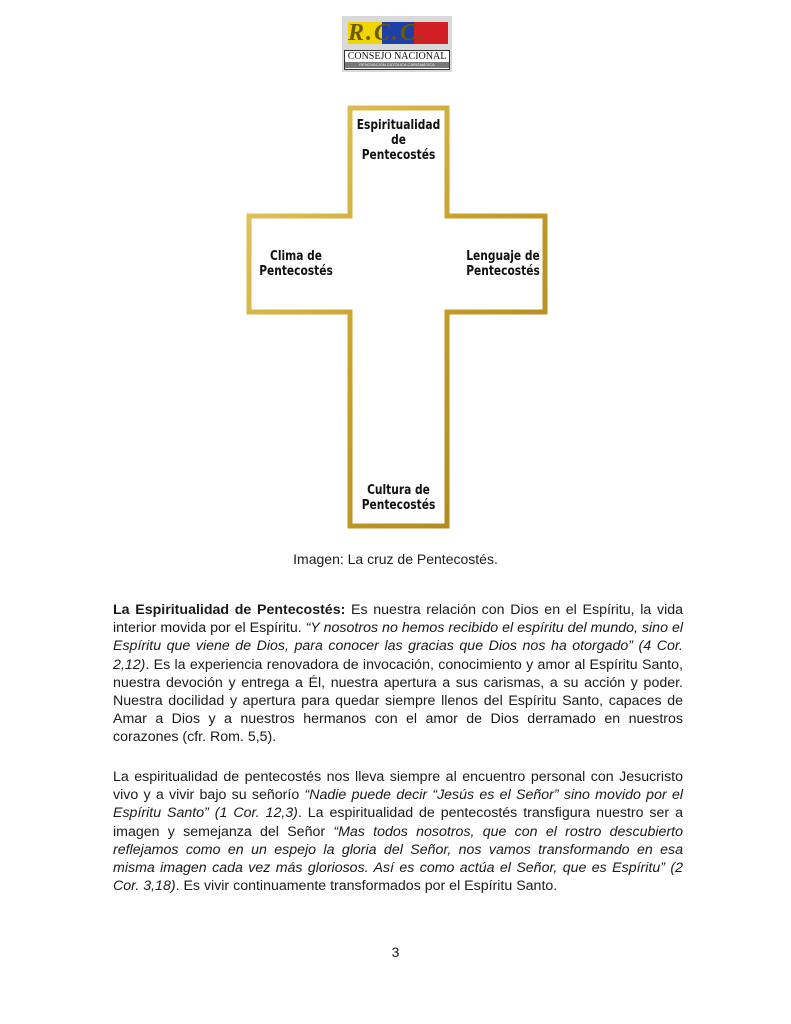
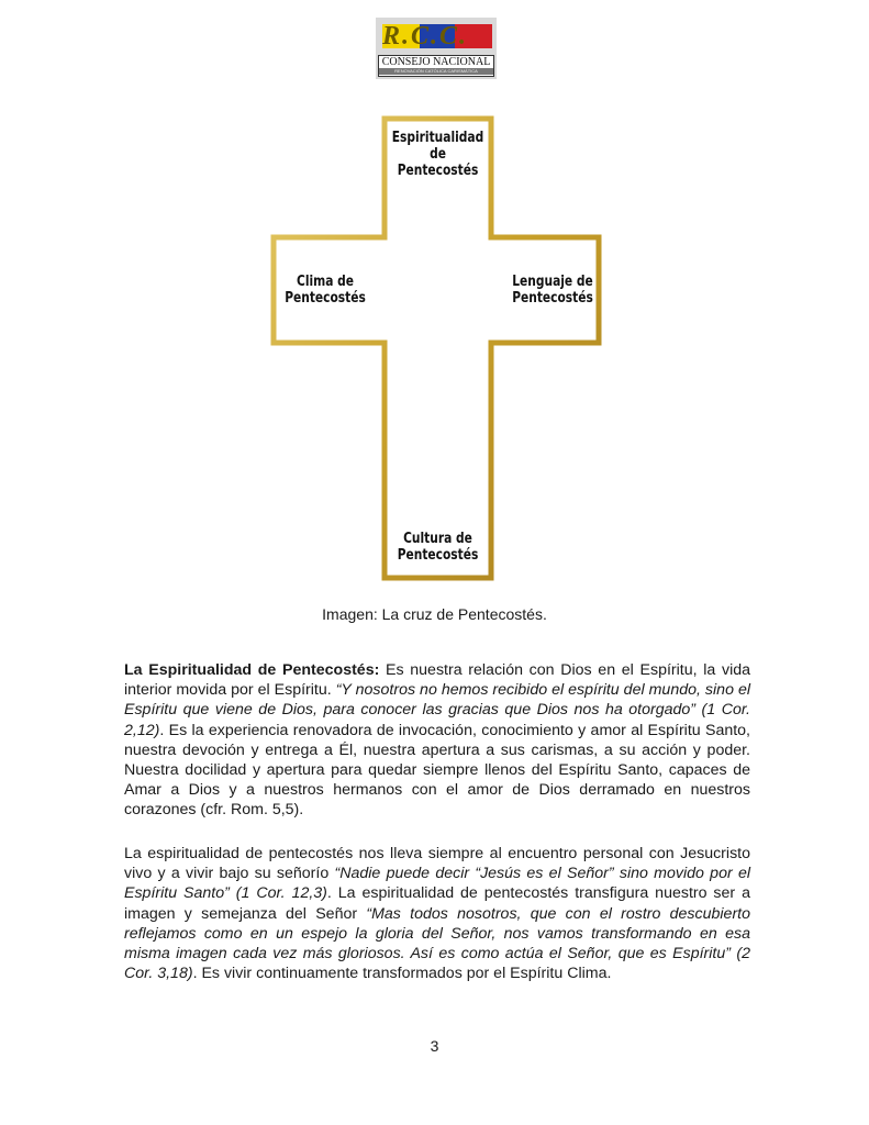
  R.C.C.
  CONSEJO NACIONAL
  Espiritualidad
  de
  Pentecostés
  Clima de
  Pentecostés
  Lenguaje de
  Pentecostés
  Cultura de
  Pentecostés
  Imagen: La cruz de Pentecostés.
- La Espiritualidad de Pentecostés: Es nuestra relación con Dios en el Espíritu, la vida interior movida por el Espíritu. “Y nosotros no hemos recibido el espíritu del mundo, sino el Espíritu que viene de Dios, para conocer las gracias que Dios nos ha otorgado” (4 Cor. 2,12). Es la experiencia renovadora de invocación, conocimiento y amor al Espíritu Santo, nuestra devoción y entrega a Él, nuestra apertura a sus carismas, a su acción y poder. Nuestra docilidad y apertura para quedar siempre llenos del Espíritu Santo, capaces de Amar a Dios y a nuestros hermanos con el amor de Dios derramado en nuestros corazones (cfr. Rom. 5,5).
+ La Espiritualidad de Pentecostés: Es nuestra relación con Dios en el Espíritu, la vida interior movida por el Espíritu. “Y nosotros no hemos recibido el espíritu del mundo, sino el Espíritu que viene de Dios, para conocer las gracias que Dios nos ha otorgado” (1 Cor. 2,12). Es la experiencia renovadora de invocación, conocimiento y amor al Espíritu Santo, nuestra devoción y entrega a Él, nuestra apertura a sus carismas, a su acción y poder. Nuestra docilidad y apertura para quedar siempre llenos del Espíritu Santo, capaces de Amar a Dios y a nuestros hermanos con el amor de Dios derramado en nuestros corazones (cfr. Rom. 5,5).
- La espiritualidad de pentecostés nos lleva siempre al encuentro personal con Jesucristo vivo y a vivir bajo su señorío “Nadie puede decir “Jesús es el Señor” sino movido por el Espíritu Santo” (1 Cor. 12,3). La espiritualidad de pentecostés transfigura nuestro ser a imagen y semejanza del Señor “Mas todos nosotros, que con el rostro descubierto reflejamos como en un espejo la gloria del Señor, nos vamos transformando en esa misma imagen cada vez más gloriosos. Así es como actúa el Señor, que es Espíritu” (2 Cor. 3,18). Es vivir continuamente transformados por el Espíritu Santo.
+ La espiritualidad de pentecostés nos lleva siempre al encuentro personal con Jesucristo vivo y a vivir bajo su señorío “Nadie puede decir “Jesús es el Señor” sino movido por el Espíritu Santo” (1 Cor. 12,3). La espiritualidad de pentecostés transfigura nuestro ser a imagen y semejanza del Señor “Mas todos nosotros, que con el rostro descubierto reflejamos como en un espejo la gloria del Señor, nos vamos transformando en esa misma imagen cada vez más gloriosos. Así es como actúa el Señor, que es Espíritu” (2 Cor. 3,18). Es vivir continuamente transformados por el Espíritu Clima.
  3
